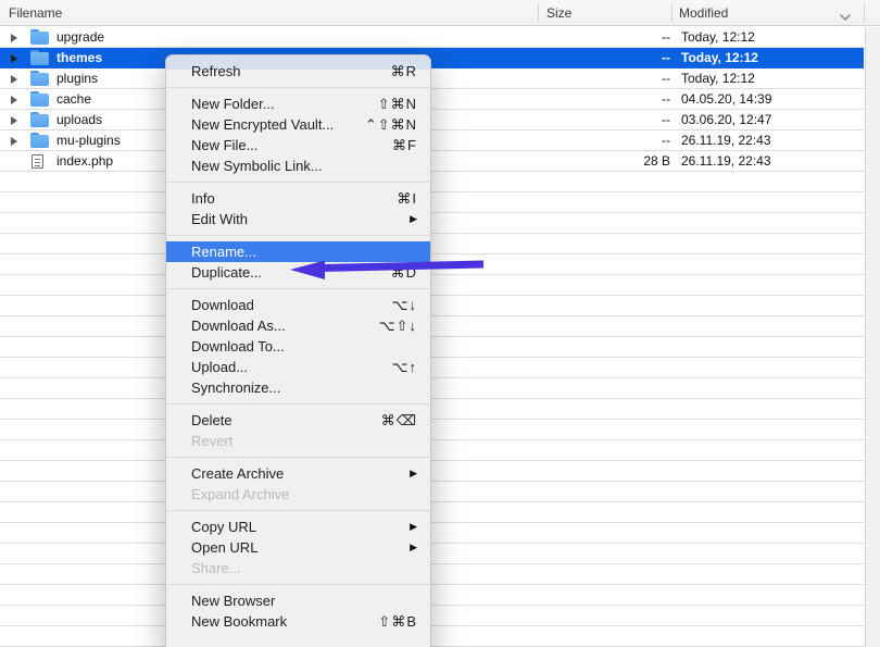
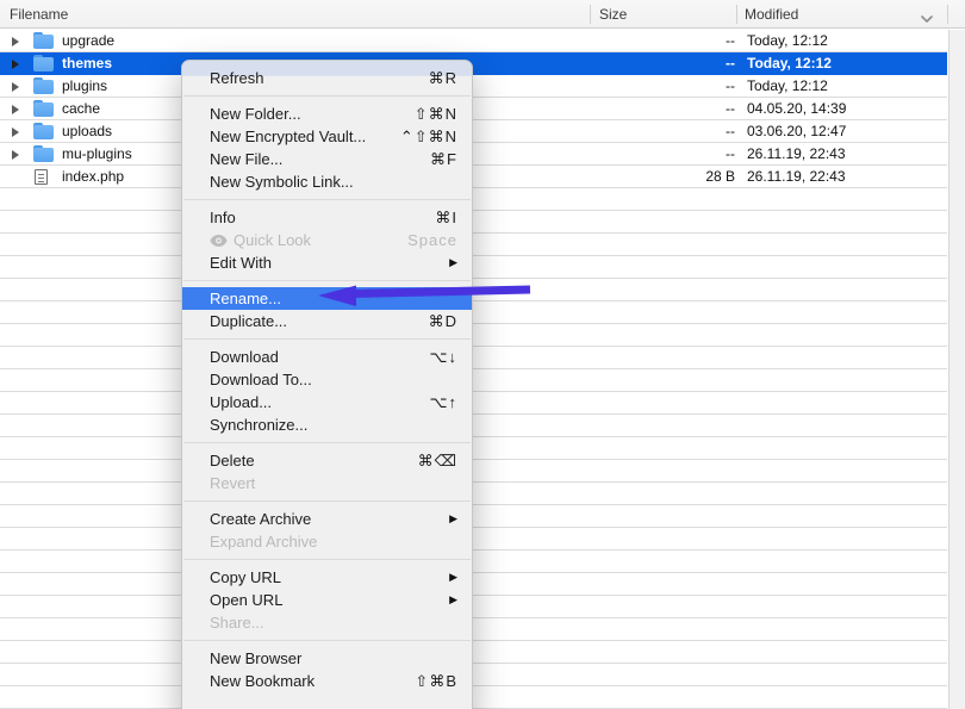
  Filename
  Size
  Modified
  upgrade
  --
  Today, 12:12
  themes
  --
  Today, 12:12
  plugins
  --
  Today, 12:12
  cache
  --
  04.05.20, 14:39
  uploads
  --
  03.06.20, 12:47
  mu-plugins
  --
  26.11.19, 22:43
  index.php
  28 B
  26.11.19, 22:43
  Refresh
  ⌘R
  New Folder...
  ⇧⌘N
  New Encrypted Vault...
  ⌃⇧⌘N
  New File...
  ⌘F
  New Symbolic Link...
  Info
  ⌘I
+ Quick Look
+ Space
  Edit With
  ▶
  Rename...
  Duplicate...
  ⌘D
  Download
  ⌥↓
- Download As...
- ⌥⇧↓
  Download To...
  Upload...
  ⌥↑
  Synchronize...
  Delete
  ⌘⌫
  Revert
  Create Archive
  ▶
  Expand Archive
  Copy URL
  ▶
  Open URL
  ▶
  Share...
  New Browser
  New Bookmark
  ⇧⌘B
